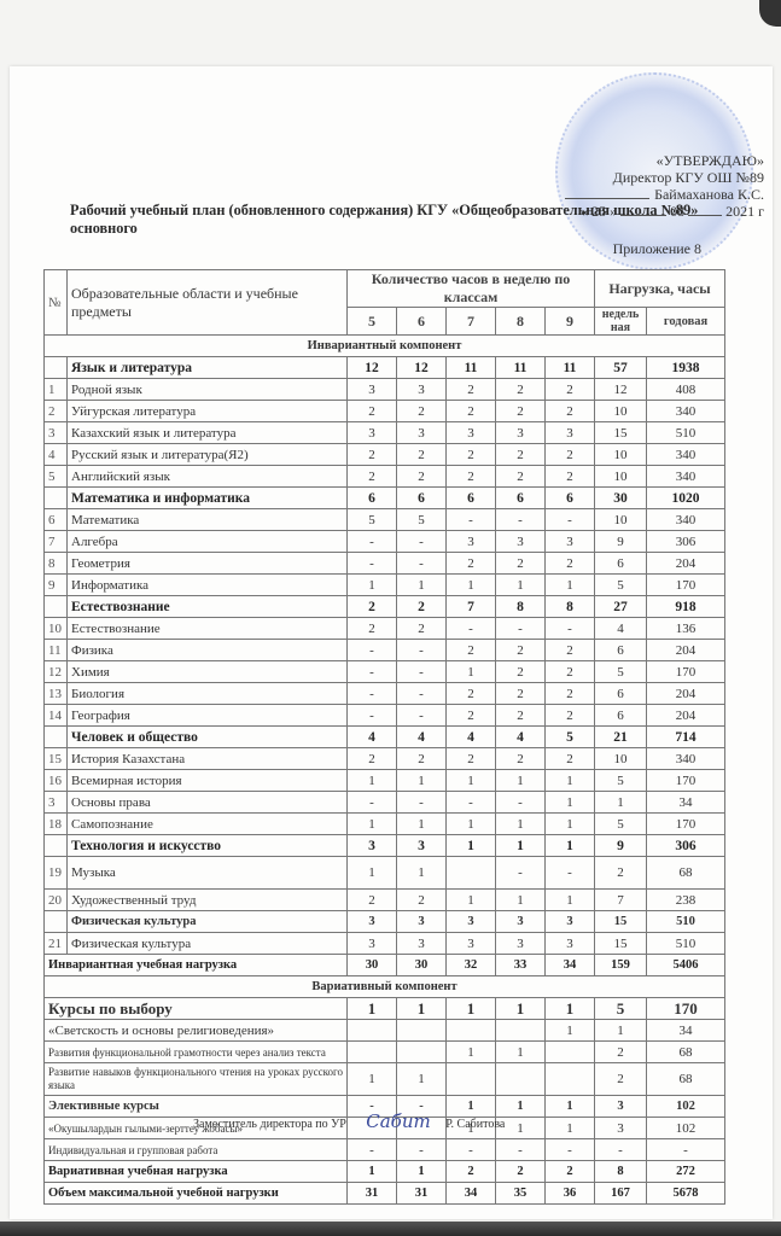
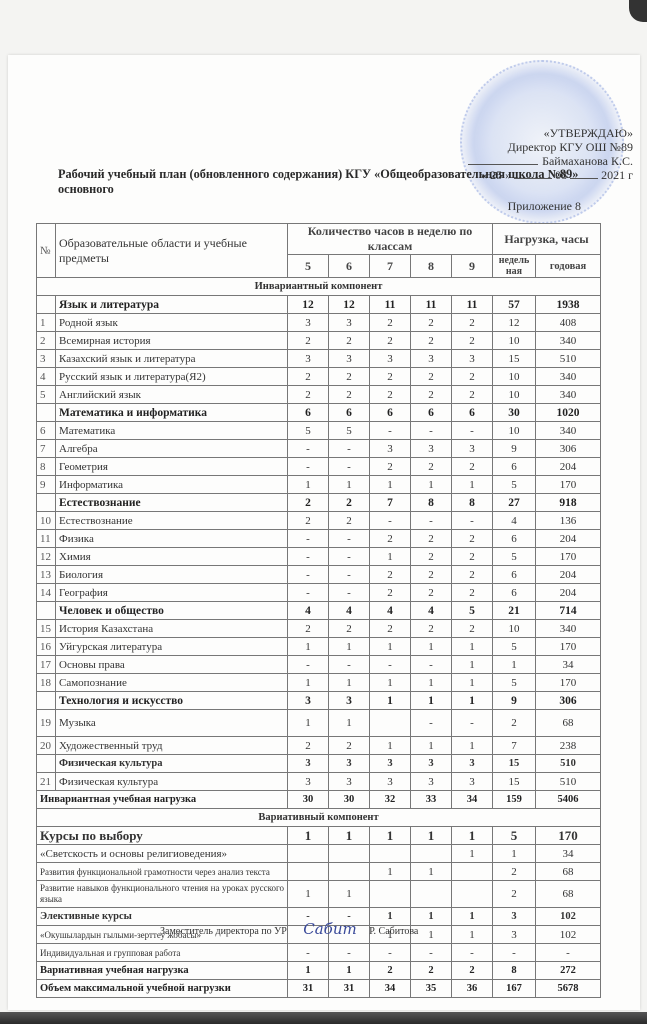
  «УТВЕРЖДАЮ»
  Директор КГУ ОШ №89
  Баймаханова К.С.
  « 25 » 08 2021 г
  Рабочий учебный план (обновленного содержания) КГУ «Общеобразовательная школа №89» основного
  Приложение 8
  №	Образовательные области и учебные предметы	Количество часов в неделю по классам	Нагрузка, часы
  5	6	7	8	9	недельная	годовая
  Инвариантный компонент
  	Язык и литература	12	12	11	11	11	57	1938
  1	Родной язык	3	3	2	2	2	12	408
- 2	Уйгурская литература	2	2	2	2	2	10	340
+ 2	Всемирная история	2	2	2	2	2	10	340
  3	Казахский язык и литература	3	3	3	3	3	15	510
  4	Русский язык и литература(Я2)	2	2	2	2	2	10	340
  5	Английский язык	2	2	2	2	2	10	340
  	Математика и информатика	6	6	6	6	6	30	1020
  6	Математика	5	5	-	-	-	10	340
  7	Алгебра	-	-	3	3	3	9	306
  8	Геометрия	-	-	2	2	2	6	204
  9	Информатика	1	1	1	1	1	5	170
  	Естествознание	2	2	7	8	8	27	918
  10	Естествознание	2	2	-	-	-	4	136
  11	Физика	-	-	2	2	2	6	204
  12	Химия	-	-	1	2	2	5	170
  13	Биология	-	-	2	2	2	6	204
  14	География	-	-	2	2	2	6	204
  	Человек и общество	4	4	4	4	5	21	714
  15	История Казахстана	2	2	2	2	2	10	340
- 16	Всемирная история	1	1	1	1	1	5	170
+ 16	Уйгурская литература	1	1	1	1	1	5	170
- 3	Основы права	-	-	-	-	1	1	34
+ 17	Основы права	-	-	-	-	1	1	34
  18	Самопознание	1	1	1	1	1	5	170
  	Технология и искусство	3	3	1	1	1	9	306
  19	Музыка	1	1		-	-	2	68
  20	Художественный труд	2	2	1	1	1	7	238
  	Физическая культура	3	3	3	3	3	15	510
  21	Физическая культура	3	3	3	3	3	15	510
  Инвариантная учебная нагрузка	30	30	32	33	34	159	5406
  Вариативный компонент
  Курсы по выбору	1	1	1	1	1	5	170
  «Светскость и основы религиоведения»					1	1	34
  Развития функциональной грамотности через анализ текста			1	1		2	68
  Развитие навыков функционального чтения на уроках русского языка	1	1				2	68
  Элективные курсы	-	-	1	1	1	3	102
  «Окушылардын гылыми-зерттеу жобасы»			1	1	1	3	102
  Индивидуальная и групповая работа	-	-	-	-	-	-	-
  Вариативная учебная нагрузка	1	1	2	2	2	8	272
  Объем максимальной учебной нагрузки	31	31	34	35	36	167	5678
  Заместитель директора по УР Сабит Р. Сабитова
